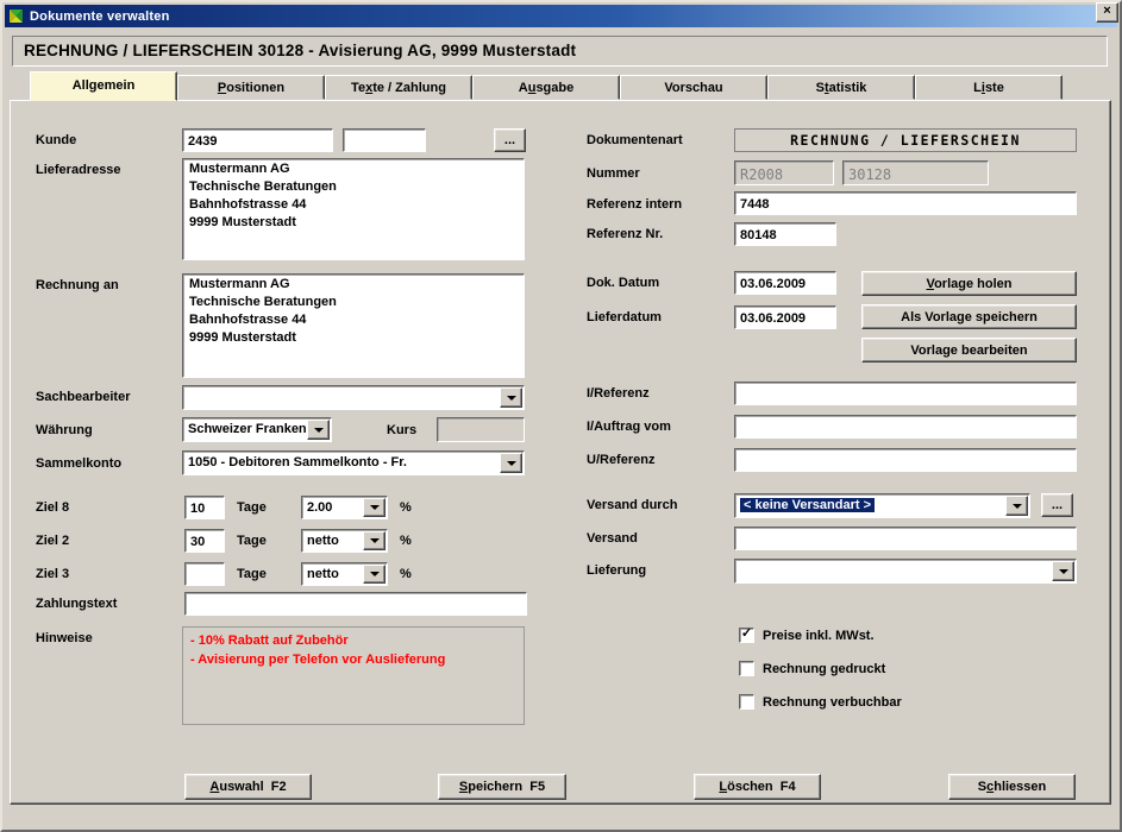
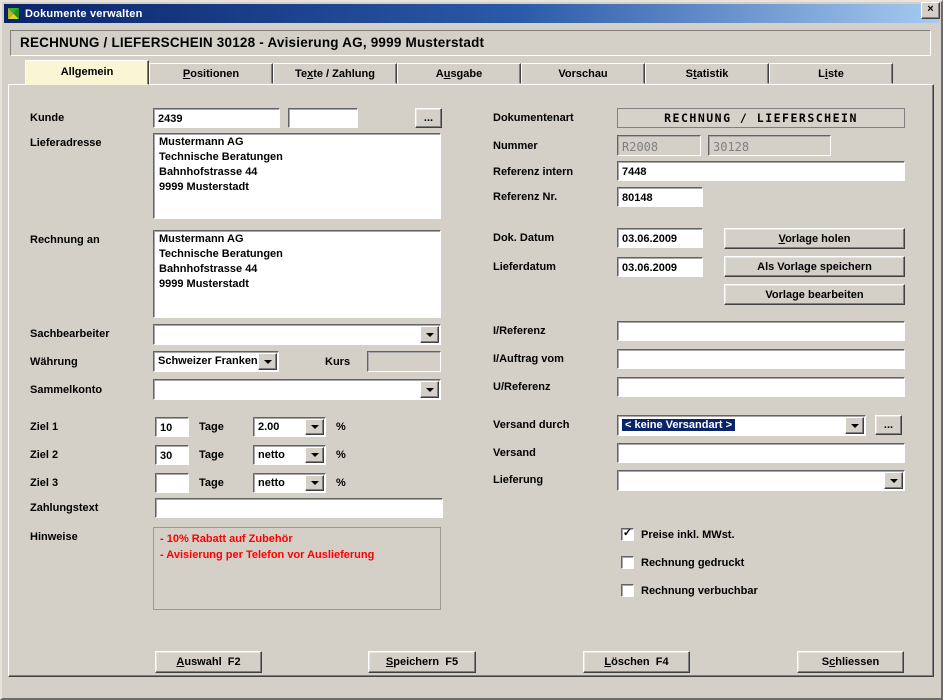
  Dokumente verwalten
  ×
  RECHNUNG / LIEFERSCHEIN 30128 - Avisierung AG, 9999 Musterstadt
  Allgemein
  Positionen
  Texte / Zahlung
  Ausgabe
  Vorschau
  Statistik
  Liste
  Kunde
  2439
  ...
  Lieferadresse
  Mustermann AG
  Technische Beratungen
  Bahnhofstrasse 44
  9999 Musterstadt
  Rechnung an
  Mustermann AG
  Technische Beratungen
  Bahnhofstrasse 44
  9999 Musterstadt
  Sachbearbeiter
  Währung
  Schweizer Franken
  Kurs
  Sammelkonto
- 1050 - Debitoren Sammelkonto - Fr.
- Ziel 8
+ Ziel 1
  10
  Tage
  2.00
  %
  Ziel 2
  30
  Tage
  netto
  %
  Ziel 3
  Tage
  netto
  %
  Zahlungstext
  Hinweise
  - 10% Rabatt auf Zubehör
  - Avisierung per Telefon vor Auslieferung
  Dokumentenart
  RECHNUNG / LIEFERSCHEIN
  Nummer
  R2008
  30128
  Referenz intern
  7448
  Referenz Nr.
  80148
  Dok. Datum
  03.06.2009
  Vorlage holen
  Lieferdatum
  03.06.2009
  Als Vorlage speichern
  Vorlage bearbeiten
  I/Referenz
  I/Auftrag vom
  U/Referenz
  Versand durch
  < keine Versandart >
  ...
  Versand
  Lieferung
  ✓
  Preise inkl. MWst.
  Rechnung gedruckt
  Rechnung verbuchbar
  Auswahl F2
  Speichern F5
  Löschen F4
  Schliessen
